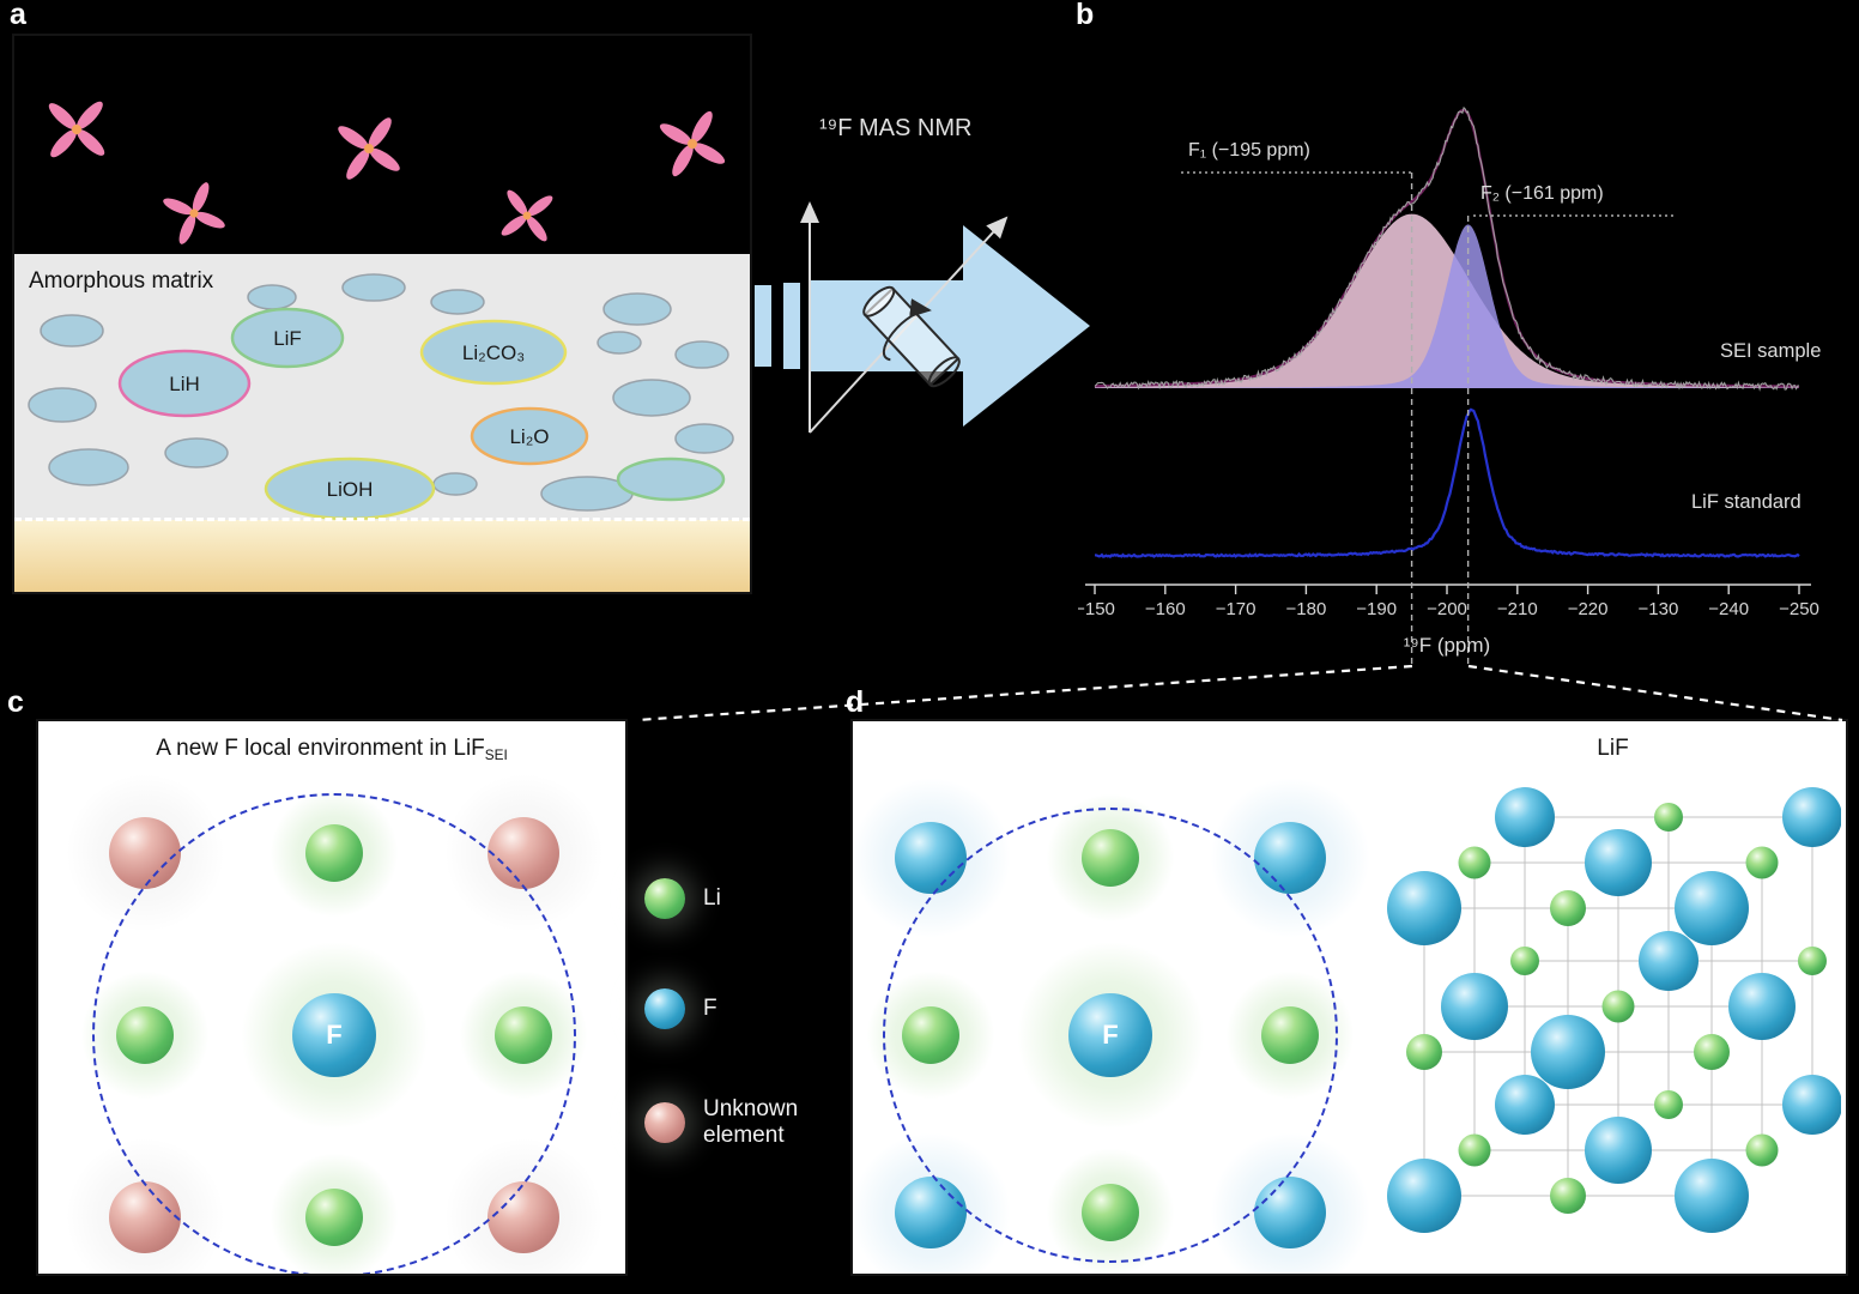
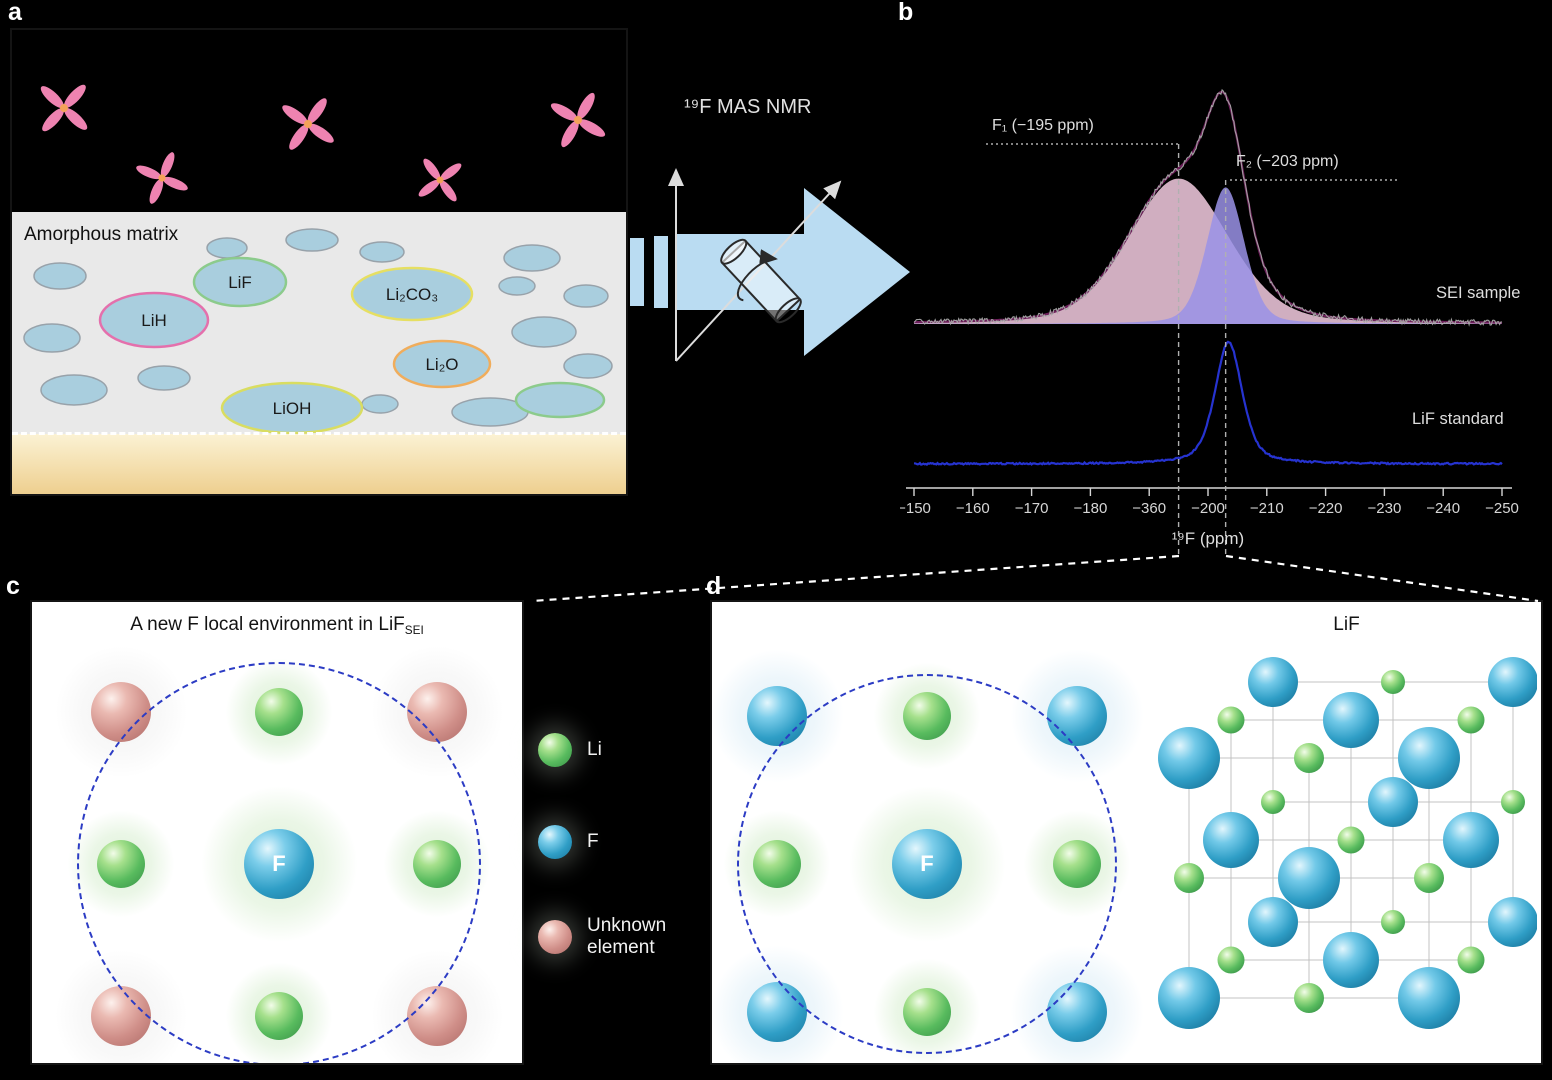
  a
  LiF
  LiH
  Li₂CO₃
  Li₂O
  LiOH
  Amorphous matrix
  ¹⁹F MAS NMR
  b
  −150
  −160
  −170
  −180
- −190
+ −360
  −200
  −210
  −220
- −130
+ −230
  −240
  −250
  F₁ (−195 ppm)
- F₂ (−161 ppm)
+ F₂ (−203 ppm)
  SEI sample
  LiF standard
  ¹⁹F (ppm)
  c
  A new F local environment in LiFSEI
  F
  Li
  F
  Unknown element
  d
  LiF
  F
